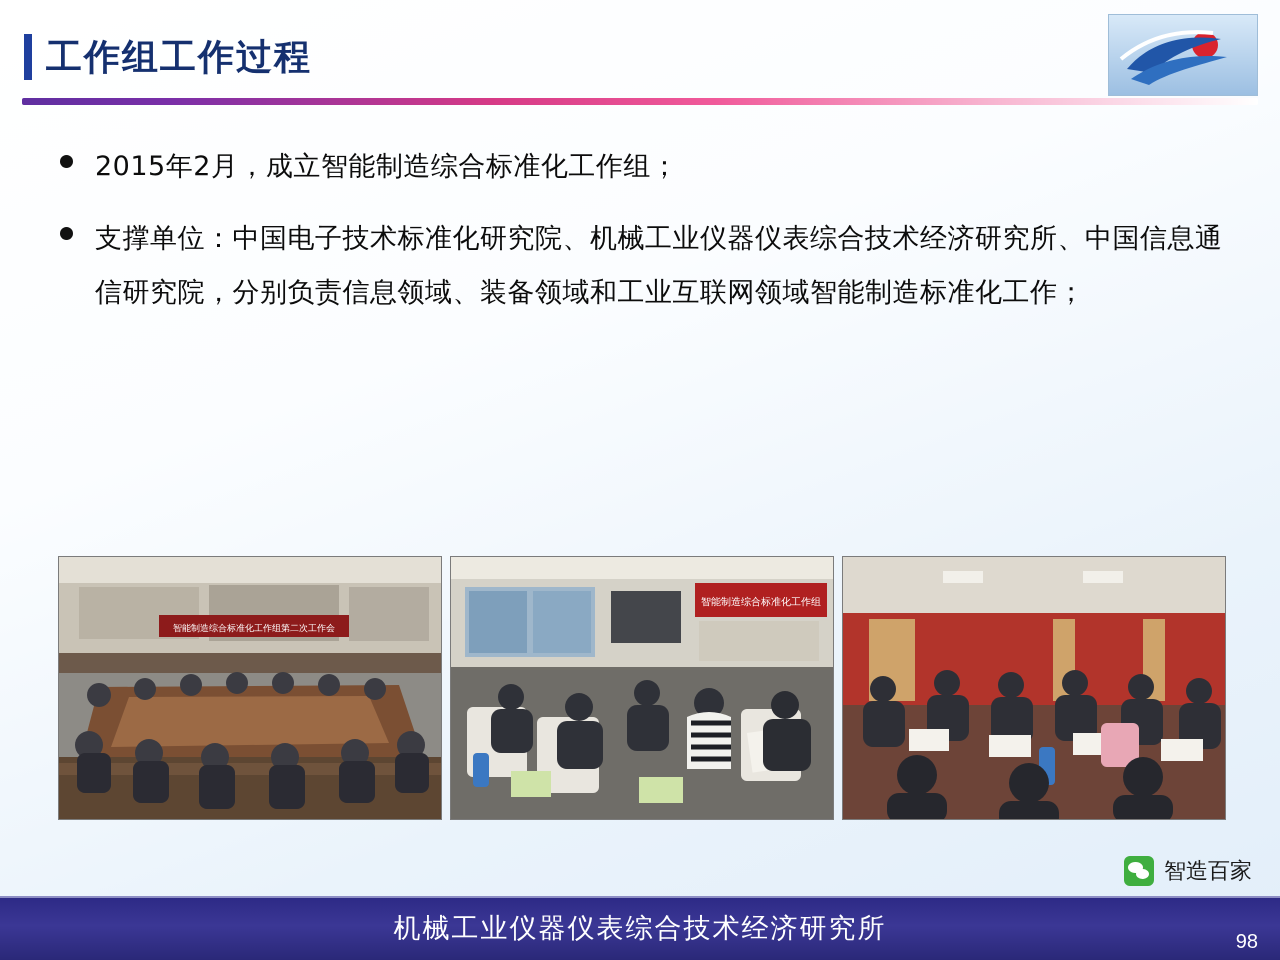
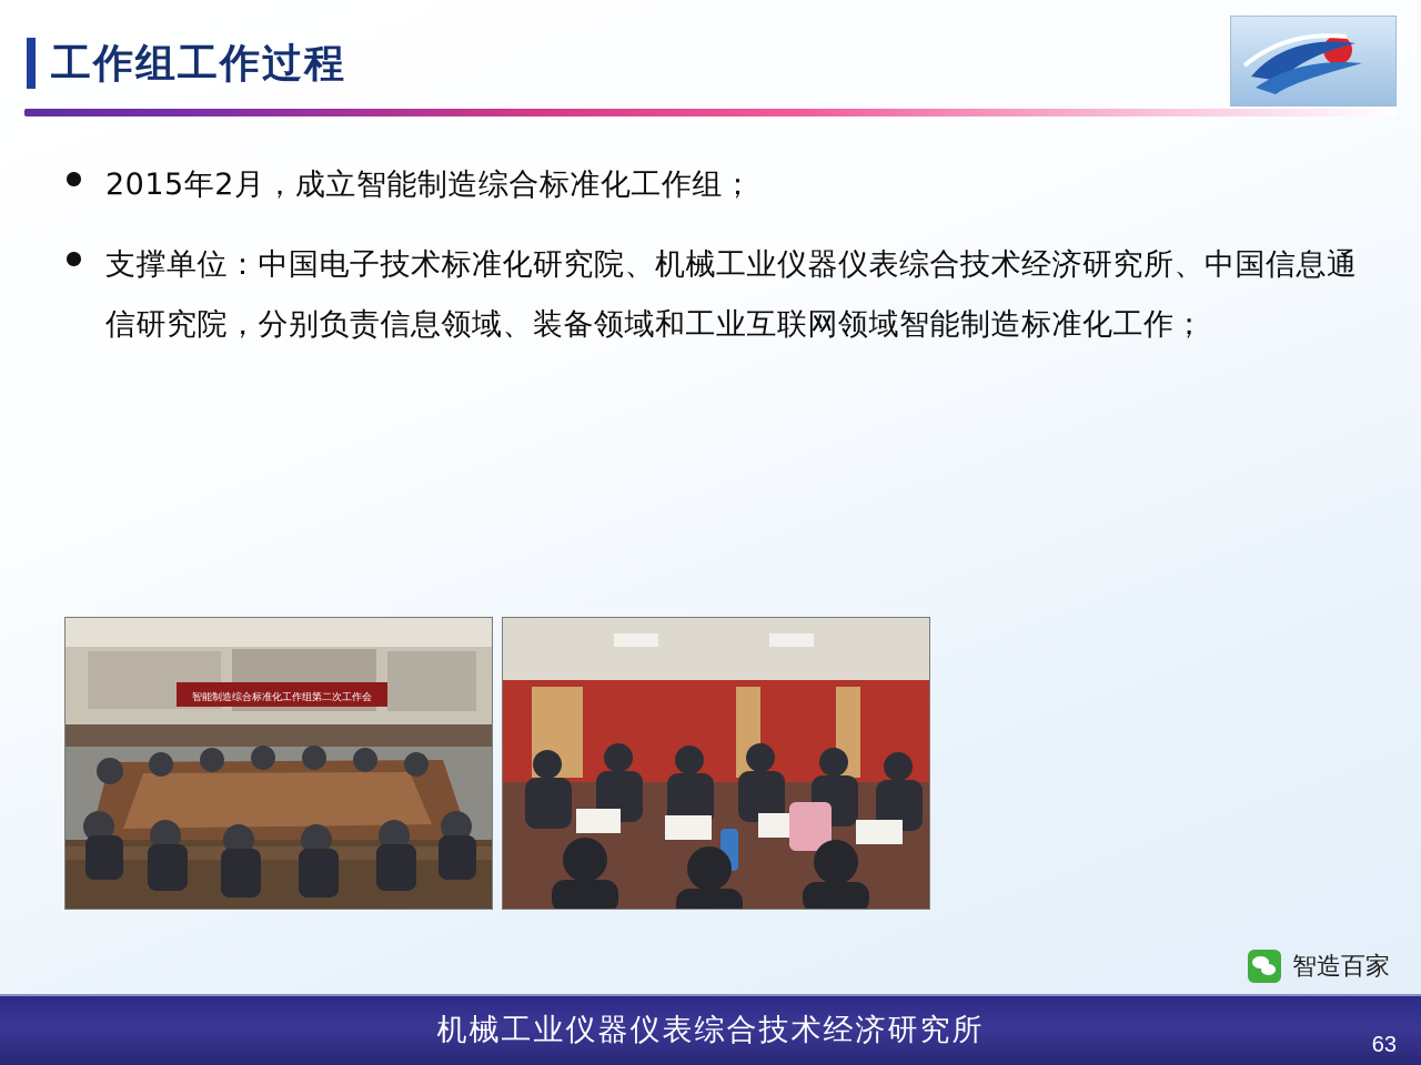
  工作组工作过程
  2015年2月，成立智能制造综合标准化工作组；
  支撑单位：中国电子技术标准化研究院、机械工业仪器仪表综合技术经济研究所、中国信息通信研究院，分别负责信息领域、装备领域和工业互联网领域智能制造标准化工作；
  智能制造综合标准化工作组第二次工作会
- 智能制造综合标准化工作组
  智造百家
  机械工业仪器仪表综合技术经济研究所
- 98
+ 63
